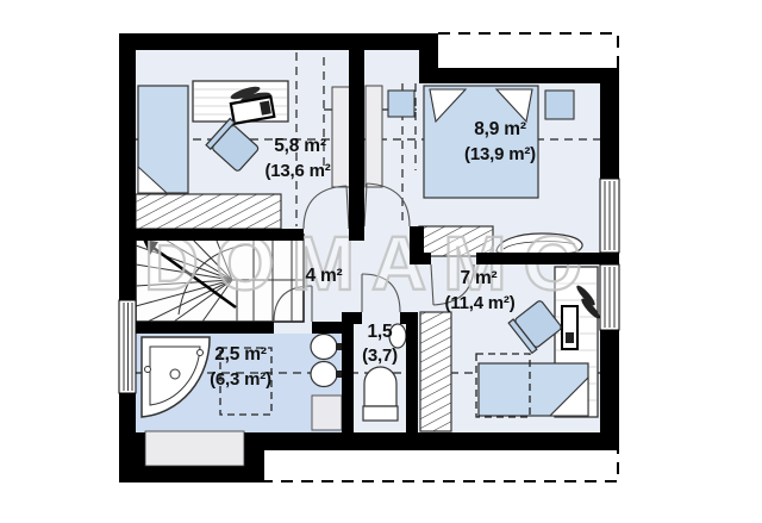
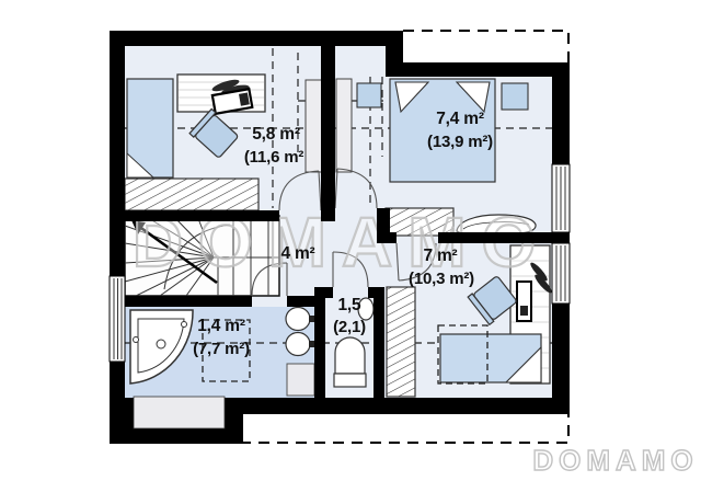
  5,8 m²
- (13,6 m²
+ (11,6 m²
- 8,9 m²
+ 7,4 m²
  (13,9 m²)
  4 m²
  7 m²
- (11,4 m²)
+ (10,3 m²)
- 2,5 m²
+ 1,4 m²
- (6,3 m²)
+ (7,7 m²)
  1,5
- (3,7)
+ (2,1)
+ DOMAMO
